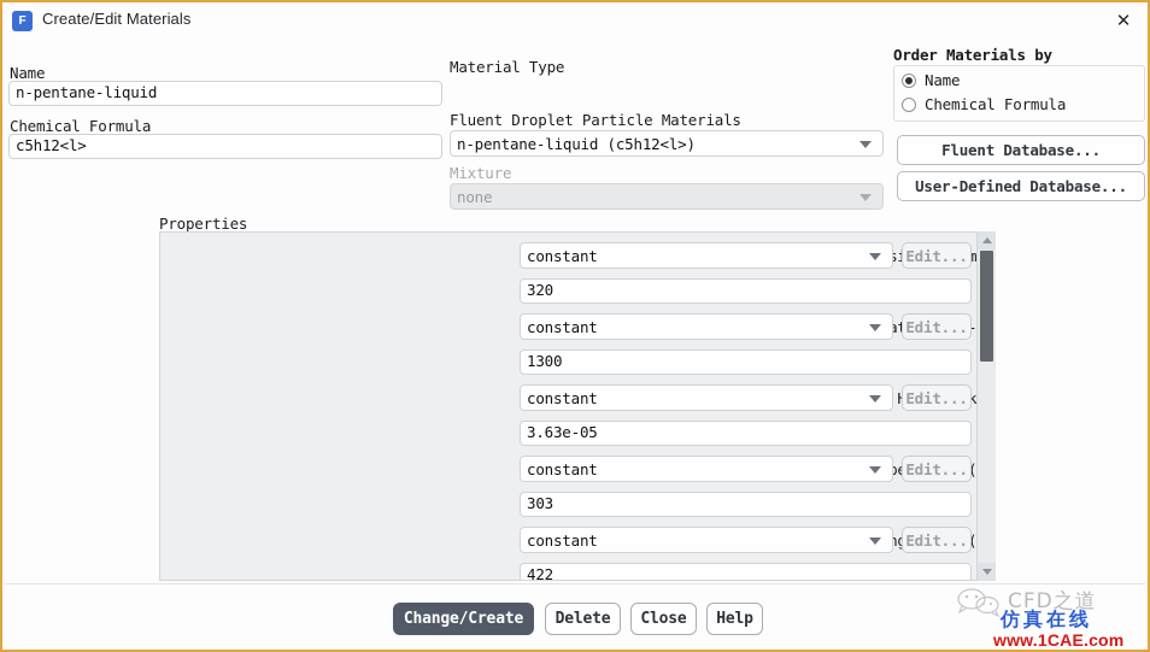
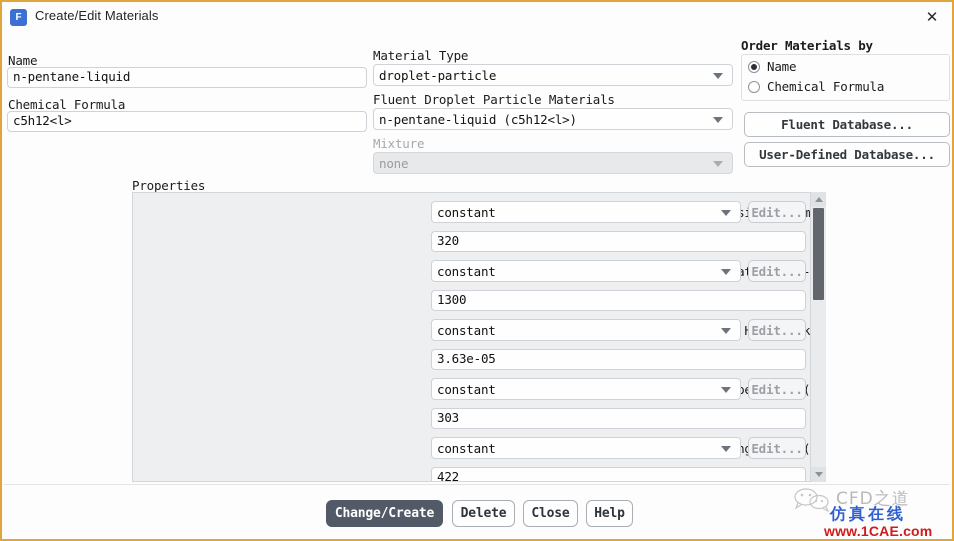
  F
  Create/Edit Materials
  ✕
  Name
  n-pentane-liquid
  Chemical Formula
  c5h12<l>
  Material Type
+ droplet-particle
  Fluent Droplet Particle Materials
  n-pentane-liquid (c5h12<l>)
  Mixture
  none
  Order Materials by
  Name
  Chemical Formula
  Fluent Database...
  User-Defined Database...
  Properties
  constant
  Edit...
  320
  constant
  Edit...
  1300
  constant
  Edit...
  3.63e-05
  constant
  Edit...
  303
  constant
  Edit...
  422
  Change/Create
  Delete
  Close
  Help
  CFD之道
  仿真在线
  www.1CAE.com
